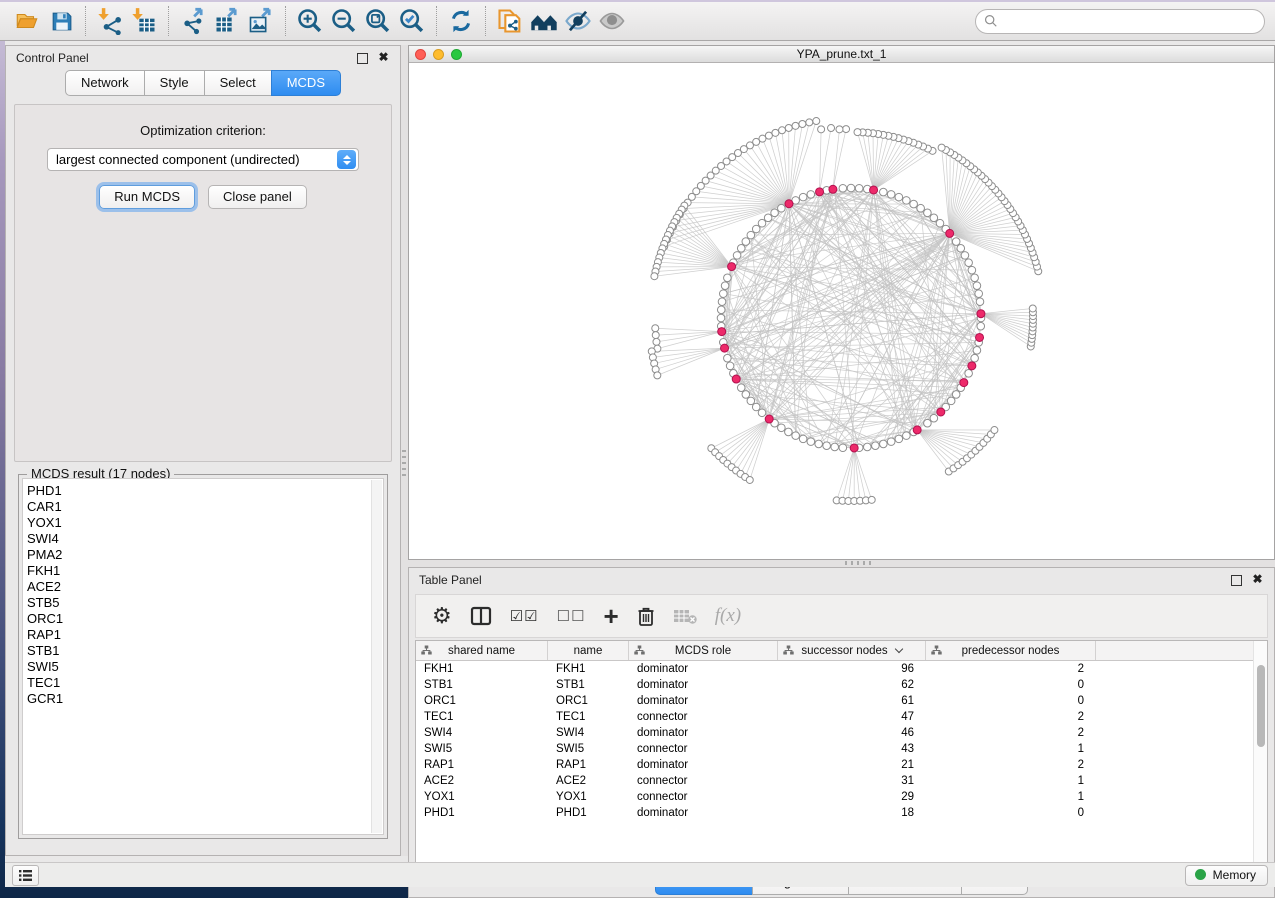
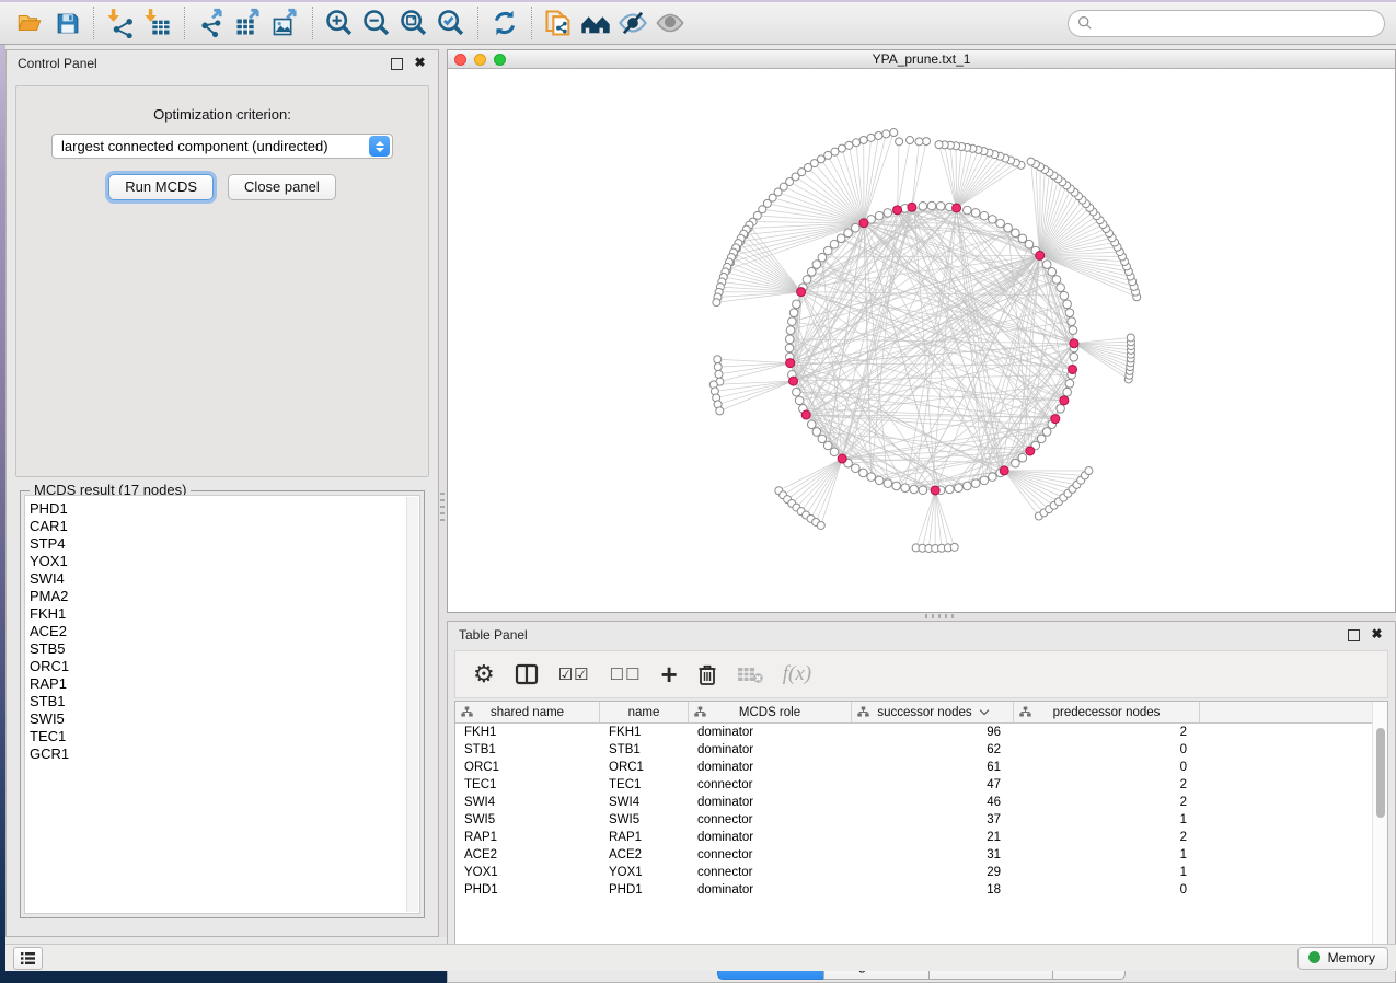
  Control Panel
  ✖
- Network
- Style
- Select
- MCDS
  Optimization criterion:
  largest connected component (undirected)
  Run MCDS
  Close panel
  MCDS result (17 nodes)
  PHD1
  CAR1
+ STP4
  YOX1
  SWI4
  PMA2
  FKH1
  ACE2
  STB5
  ORC1
  RAP1
  STB1
  SWI5
  TEC1
  GCR1
  YPA_prune.txt_1
  Table Panel
  ✖
  ⚙
  ☑☑
  ☐☐
  +
  f(x)
  shared name
  name
  MCDS role
  successor nodes
  predecessor nodes
  FKH1
  FKH1
  dominator
  96
  2
  STB1
  STB1
  dominator
  62
  0
  ORC1
  ORC1
  dominator
  61
  0
  TEC1
  TEC1
  connector
  47
  2
  SWI4
  SWI4
  dominator
  46
  2
  SWI5
  SWI5
  connector
- 43
+ 37
  1
  RAP1
  RAP1
  dominator
  21
  2
  ACE2
  ACE2
  connector
  31
  1
  YOX1
  YOX1
  connector
  29
  1
  PHD1
  PHD1
  dominator
  18
  0
  Memory
